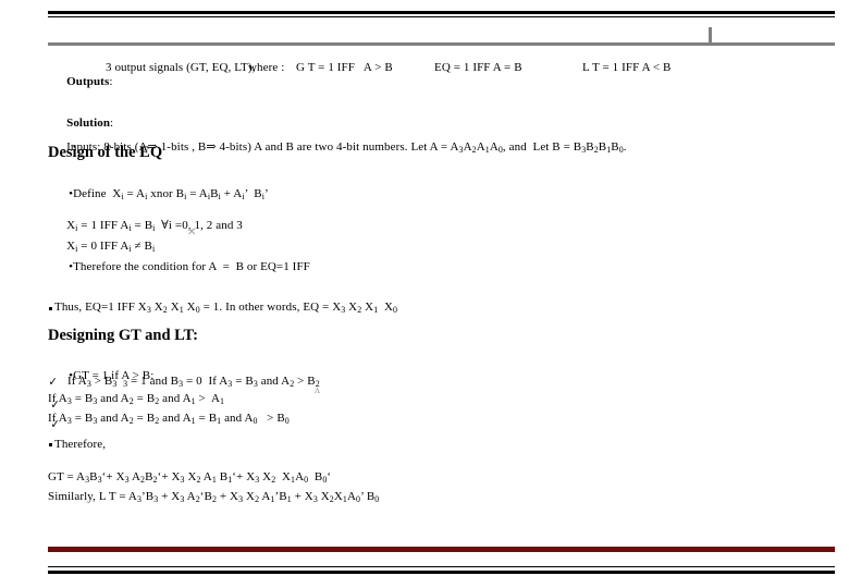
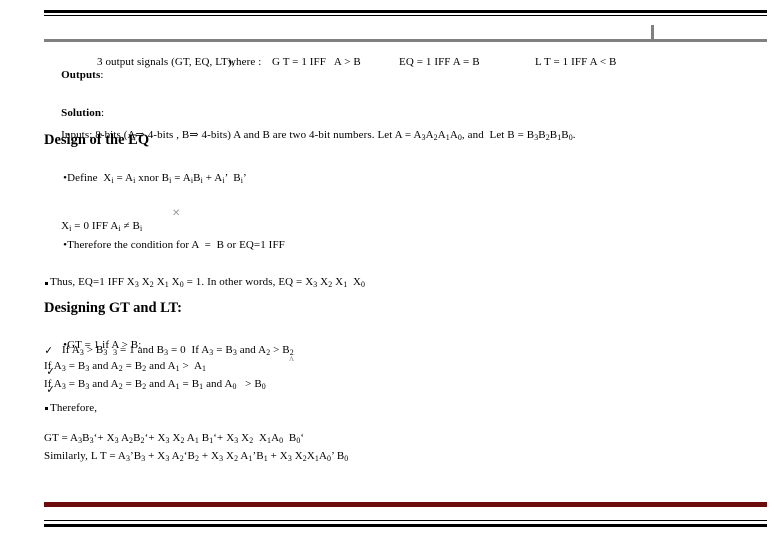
  Outputs:
  3 output signals (GT, EQ, LT),
  where :
  G T = 1 IFF A > B
  EQ = 1 IFF A = B
  L T = 1 IFF A < B
  Solution:
- Inputs: 8-bits (A⇒ 1-bits , B⇒ 4-bits) A and B are two 4-bit numbers. Let A = A3A2A1A0, and Let B = B3B2B1B0.
+ Inputs: 8-bits (A⇒ 4-bits , B⇒ 4-bits) A and B are two 4-bit numbers. Let A = A3A2A1A0, and Let B = B3B2B1B0.
  Design of the EQ
  •Define Xi = Ai xnor Bi = AiBi + Ai’ Bi’
- Xi = 1 IFF Ai = Bi ∀i =0, 1, 2 and 3
  Xi = 0 IFF Ai ≠ Bi
  ✕
  •Therefore the condition for A = B or EQ=1 IFF
  Thus, EQ=1 IFF X3 X2 X1 X0 = 1. In other words, EQ = X3 X2 X1 X0
  Designing GT and LT:
  •GT = 1 if A > B:
  ✓
  If A3 > B3 3 = 1 and B3 = 0 If A3 = B3 and A2 > B2
  ʌ
  ✓
  If A3 = B3 and A2 = B2 and A1 > A1
  ✓
  If A3 = B3 and A2 = B2 and A1 = B1 and A0 > B0
  Therefore,
  GT = A3B3‘+ X3 A2B2‘+ X3 X2 A1 B1‘+ X3 X2 X1A0 B0‘
  Similarly, L T = A3’B3 + X3 A2‘B2 + X3 X2 A1’B1 + X3 X2X1A0’ B0
